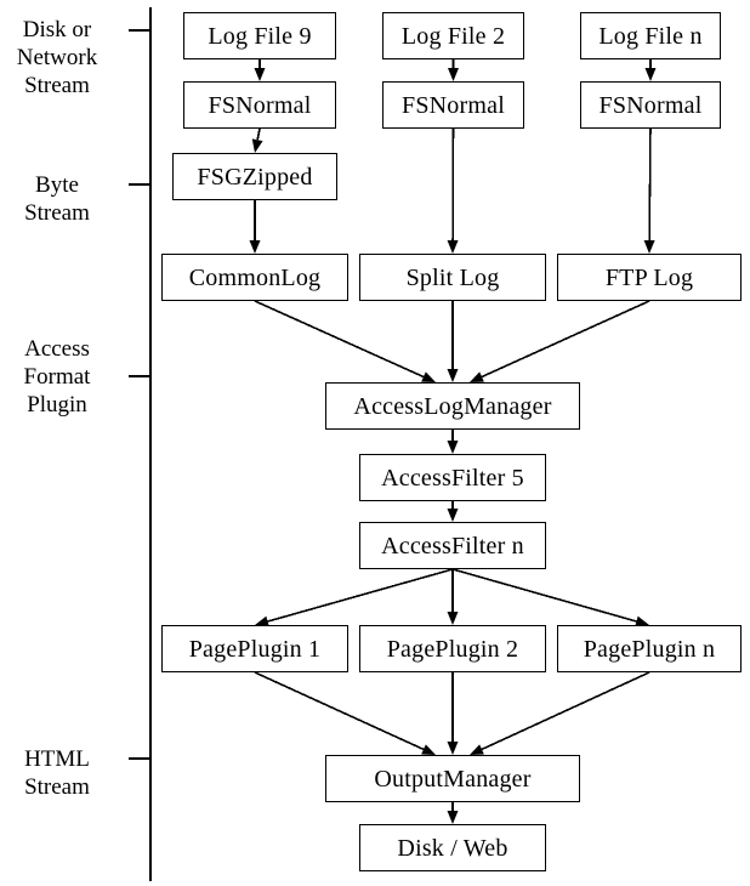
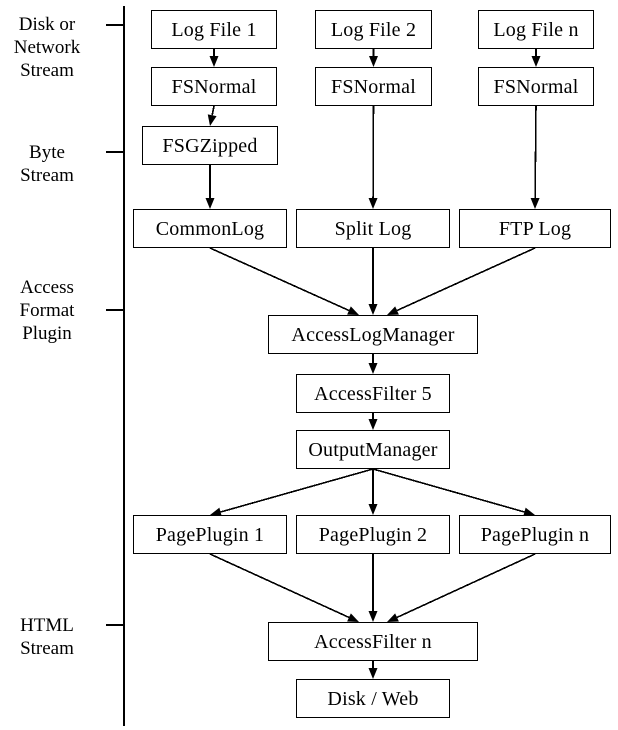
  Disk or
  Network
  Stream
  Byte
  Stream
  Access
  Format
  Plugin
  HTML
  Stream
- Log File 9
+ Log File 1
  Log File 2
  Log File n
  FSNormal
  FSNormal
  FSNormal
  FSGZipped
  CommonLog
  Split Log
  FTP Log
  AccessLogManager
  AccessFilter 5
- AccessFilter n
+ OutputManager
  PagePlugin 1
  PagePlugin 2
  PagePlugin n
- OutputManager
+ AccessFilter n
  Disk / Web
